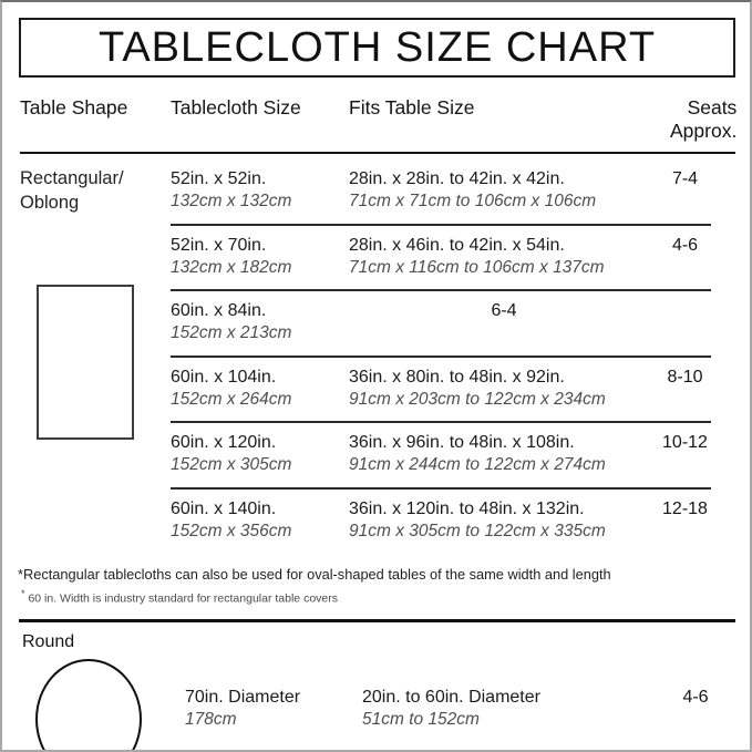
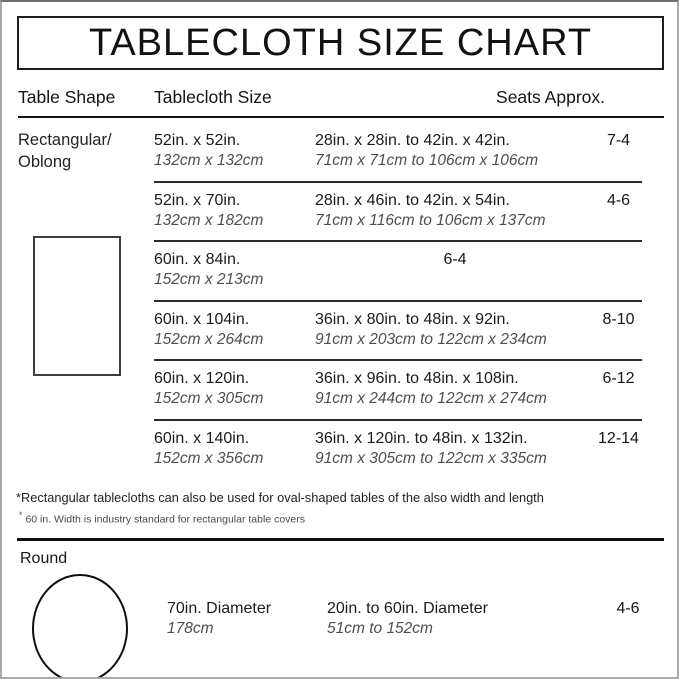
  TABLECLOTH SIZE CHART
  Table Shape
  Tablecloth Size
- Fits Table Size
  Seats Approx.
  Rectangular/
  Oblong
  52in. x 52in.
  132cm x 132cm
  28in. x 28in. to 42in. x 42in.
  71cm x 71cm to 106cm x 106cm
  7-4
  52in. x 70in.
  132cm x 182cm
  28in. x 46in. to 42in. x 54in.
  71cm x 116cm to 106cm x 137cm
  4-6
  60in. x 84in.
  152cm x 213cm
  6-4
  60in. x 104in.
  152cm x 264cm
  36in. x 80in. to 48in. x 92in.
  91cm x 203cm to 122cm x 234cm
  8-10
  60in. x 120in.
  152cm x 305cm
  36in. x 96in. to 48in. x 108in.
  91cm x 244cm to 122cm x 274cm
- 10-12
+ 6-12
  60in. x 140in.
  152cm x 356cm
  36in. x 120in. to 48in. x 132in.
  91cm x 305cm to 122cm x 335cm
- 12-18
+ 12-14
- *Rectangular tablecloths can also be used for oval-shaped tables of the same width and length
+ *Rectangular tablecloths can also be used for oval-shaped tables of the also width and length
  * 60 in. Width is industry standard for rectangular table covers
  Round
  70in. Diameter
  178cm
  20in. to 60in. Diameter
  51cm to 152cm
  4-6
